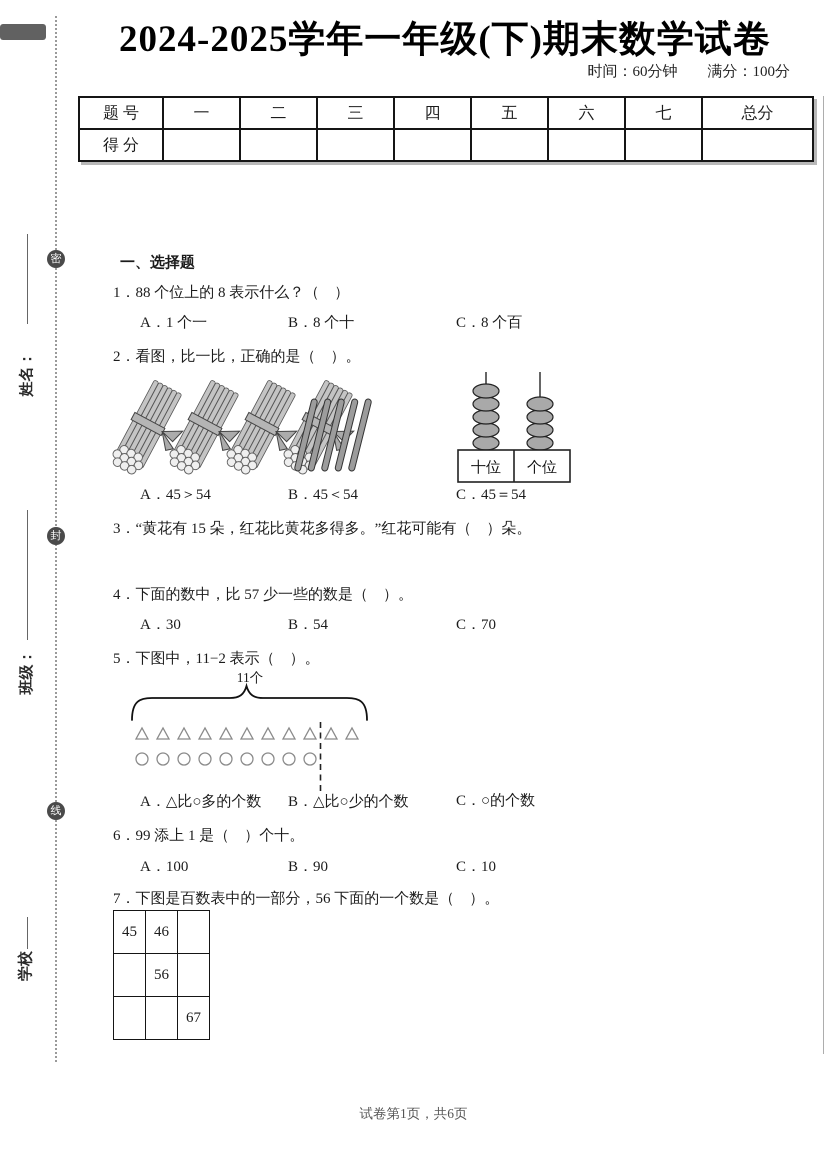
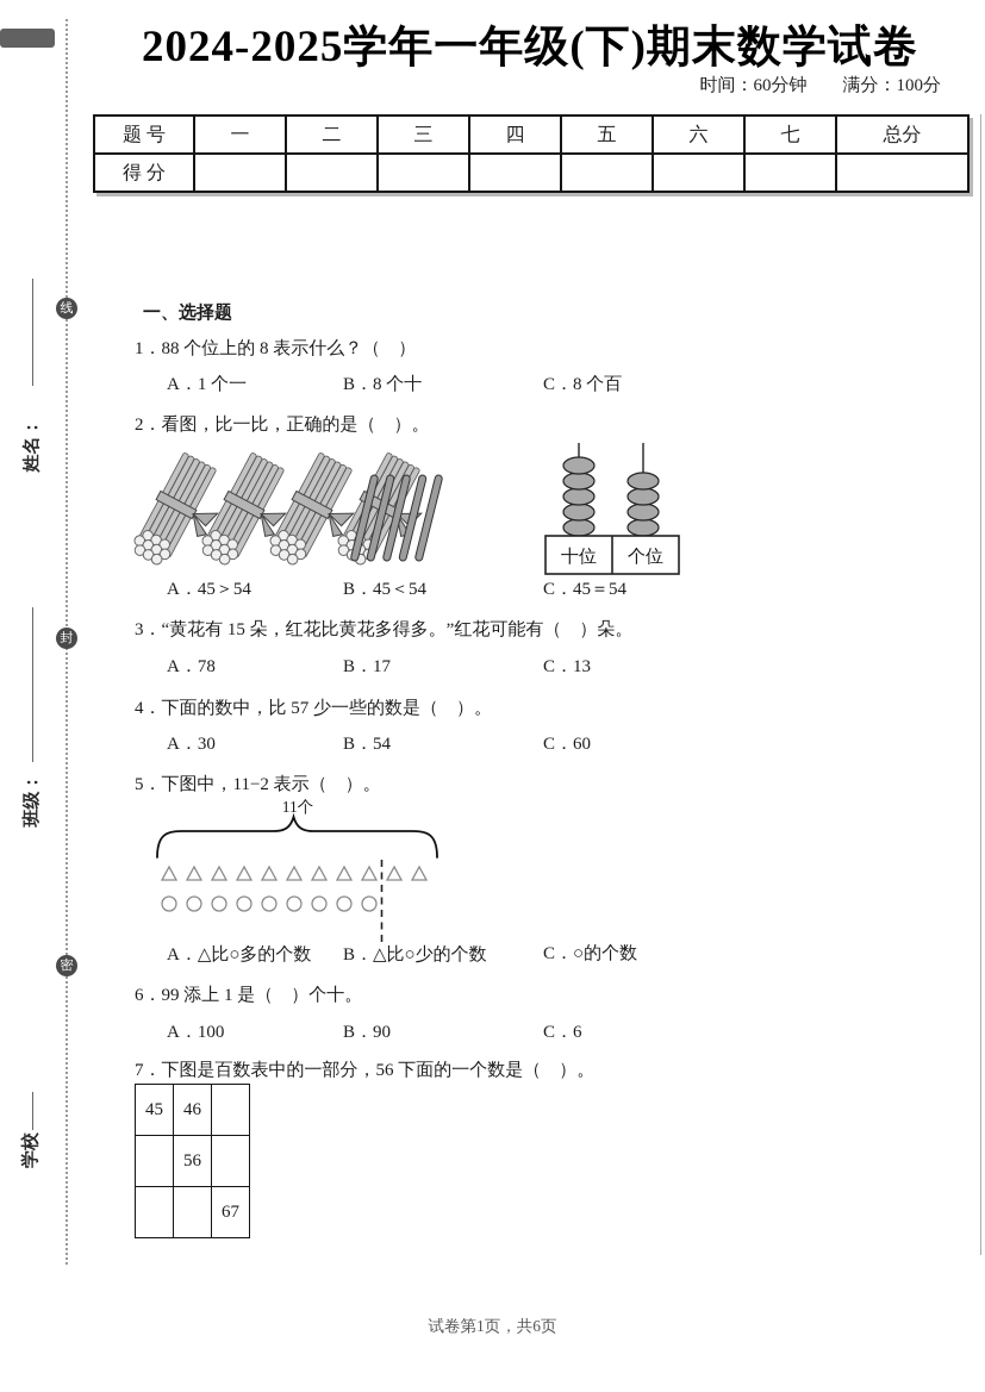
- 密
+ 线
  封
- 线
+ 密
  2024-2025学年一年级(下)期末数学试卷
  时间：60分钟 满分：100分
  题 号	一	二	三	四	五	六	七	总分
  得 分
  一、选择题
  1．88 个位上的 8 表示什么？（ ）
  A．1 个一
  B．8 个十
  C．8 个百
  2．看图，比一比，正确的是（ ）。
  十位
  个位
  A．45＞54
  B．45＜54
  C．45＝54
  3．“黄花有 15 朵，红花比黄花多得多。”红花可能有（ ）朵。
+ A．78
+ B．17
+ C．13
  4．下面的数中，比 57 少一些的数是（ ）。
  A．30
  B．54
- C．70
+ C．60
  5．下图中，11−2 表示（ ）。
  11个
  A．△比○多的个数
  B．△比○少的个数
  C．○的个数
  6．99 添上 1 是（ ）个十。
  A．100
  B．90
- C．10
+ C．6
  7．下图是百数表中的一部分，56 下面的一个数是（ ）。
  45	46
  	56
  		67
  试卷第1页，共6页
